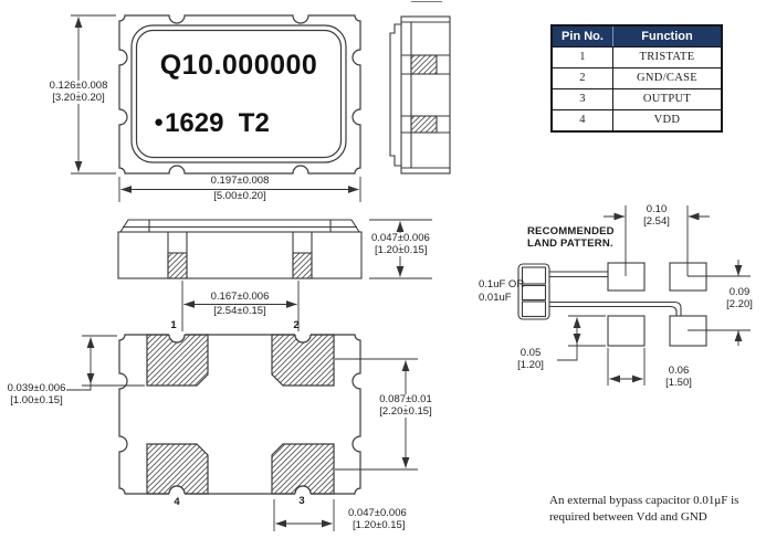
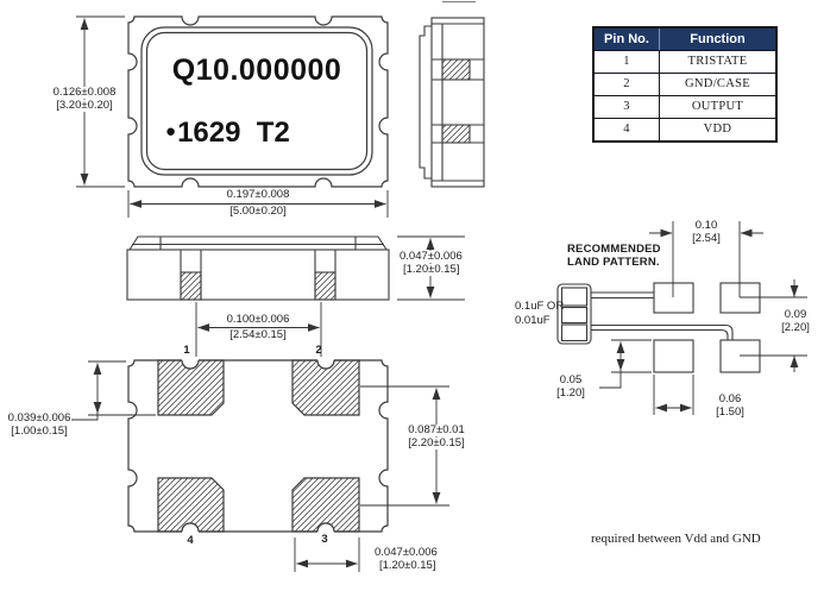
  Q10.000000
  ●1629 T2
  0.126±0.008
  [3.20±0.20]
  0.197±0.008
  [5.00±0.20]
  0.047±0.006
  [1.20±0.15]
- 0.167±0.006
+ 0.100±0.006
  [2.54±0.15]
  0.039±0.006
  [1.00±0.15]
  0.087±0.01
  [2.20±0.15]
  0.047±0.006
  [1.20±0.15]
  1
  2
  3
  4
  Pin No.
  Function
  1
  TRISTATE
  2
  GND/CASE
  3
  OUTPUT
  4
  VDD
  RECOMMENDED
  LAND PATTERN.
  0.1uF OR
  0.01uF
  0.10
  [2.54]
  0.09
  [2.20]
  0.05
  [1.20]
  0.06
  [1.50]
- An external bypass capacitor 0.01μF is
  required between Vdd and GND
